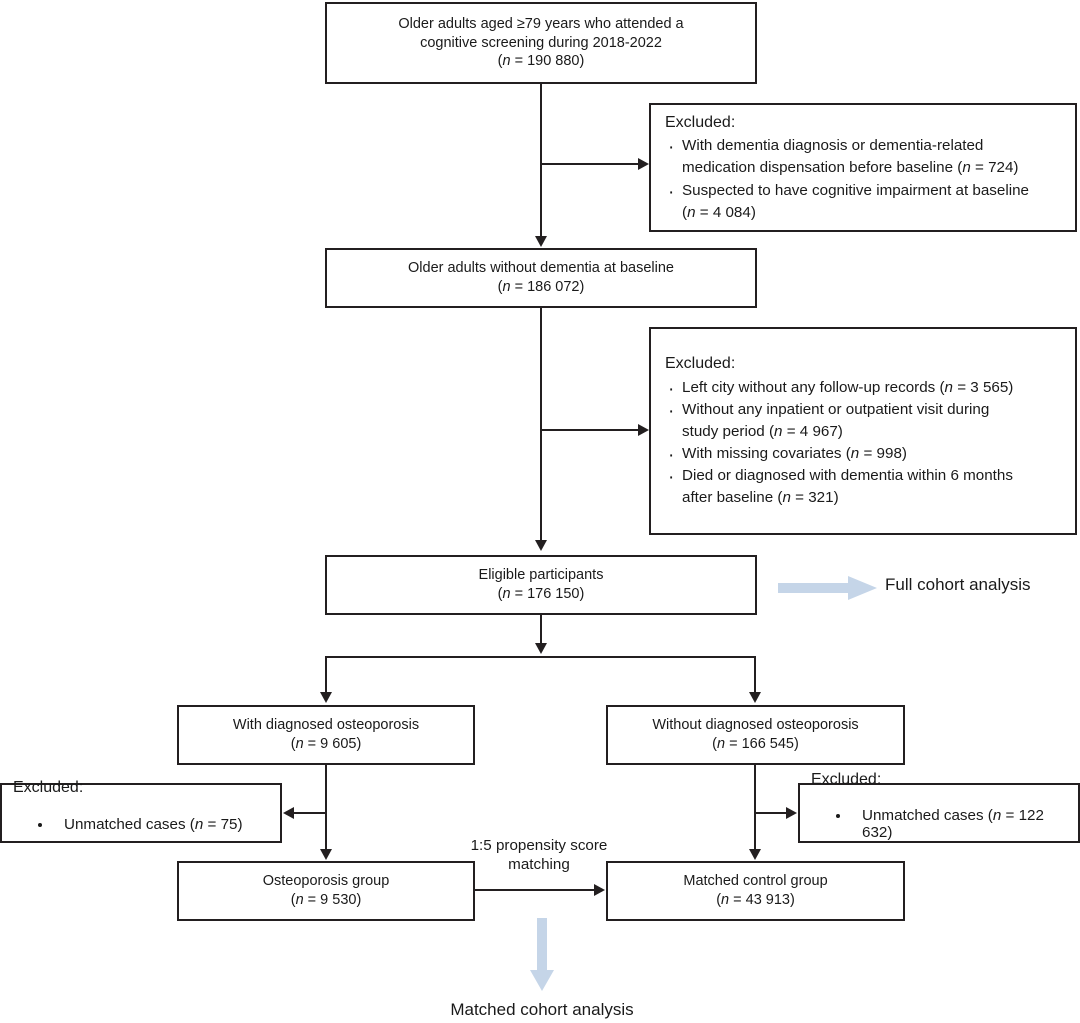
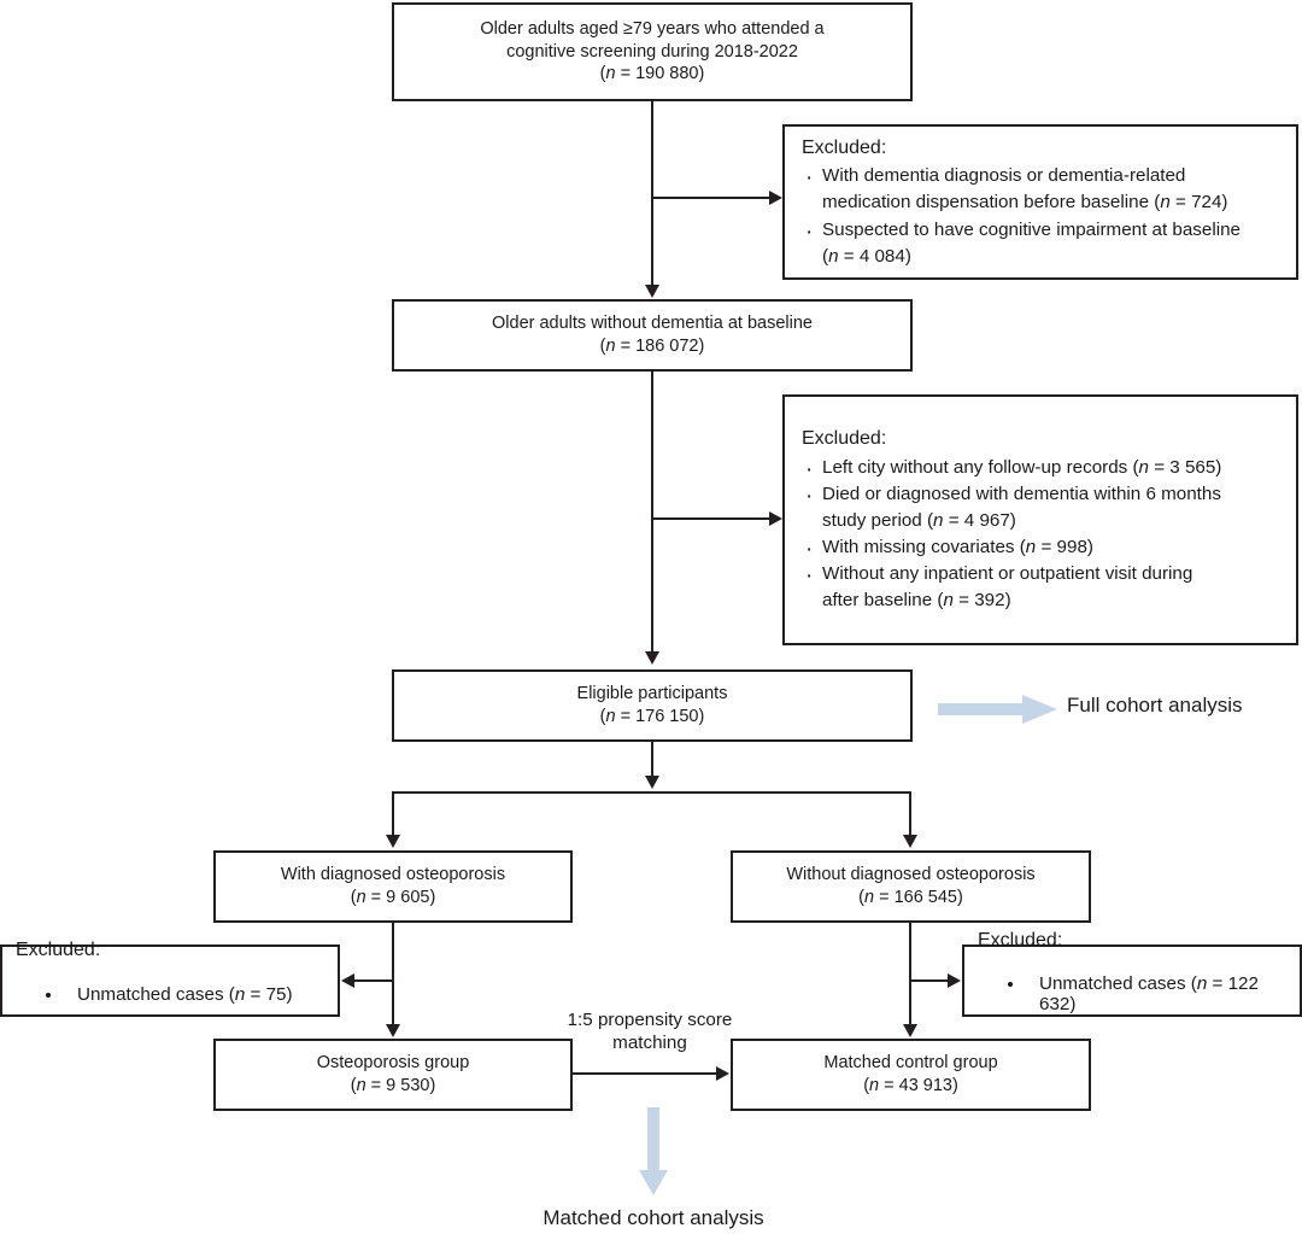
  Older adults aged ≥79 years who attended a
  cognitive screening during 2018-2022
  (n = 190 880)
  Excluded:
  With dementia diagnosis or dementia-related
  medication dispensation before baseline (n = 724)
  Suspected to have cognitive impairment at baseline
  (n = 4 084)
  Older adults without dementia at baseline
  (n = 186 072)
  Excluded:
  Left city without any follow-up records (n = 3 565)
- Without any inpatient or outpatient visit during
+ Died or diagnosed with dementia within 6 months
  study period (n = 4 967)
  With missing covariates (n = 998)
- Died or diagnosed with dementia within 6 months
+ Without any inpatient or outpatient visit during
- after baseline (n = 321)
+ after baseline (n = 392)
  Eligible participants
  (n = 176 150)
  Full cohort analysis
  With diagnosed osteoporosis
  (n = 9 605)
  Without diagnosed osteoporosis
  (n = 166 545)
  Excluded:
  Unmatched cases (n = 75)
  Excluded:
  Unmatched cases (n = 122 632)
  Osteoporosis group
  (n = 9 530)
  Matched control group
  (n = 43 913)
  1:5 propensity score
  matching
  Matched cohort analysis
